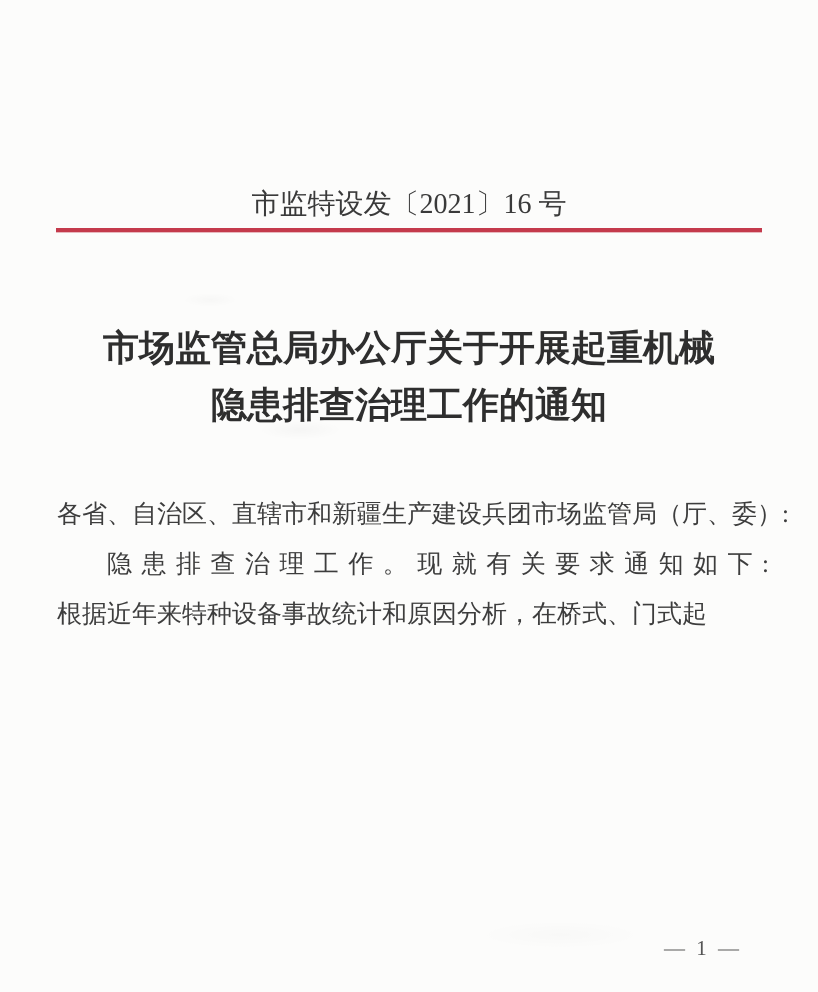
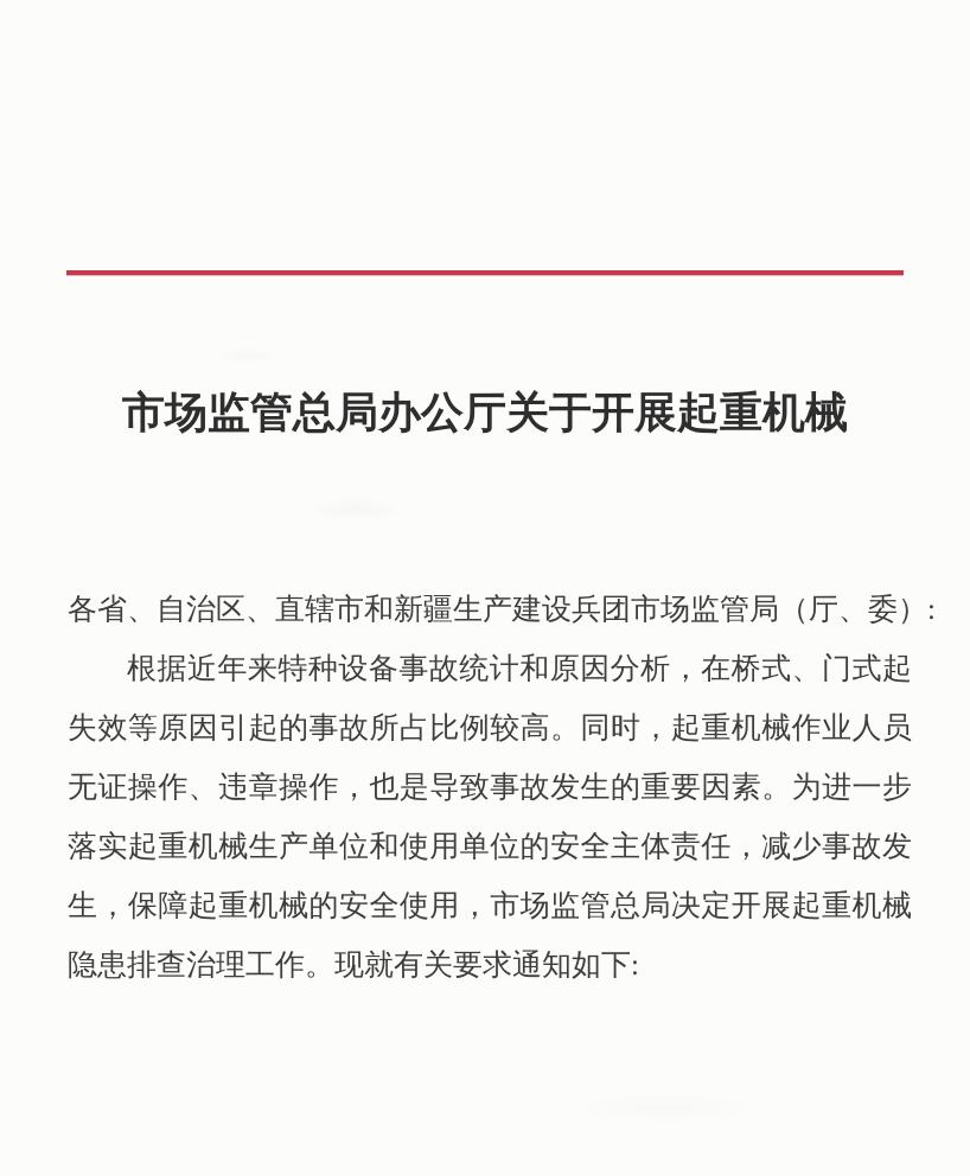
- 市监特设发〔2021〕16 号
  市场监管总局办公厅关于开展起重机械
- 隐患排查治理工作的通知
  各省、自治区、直辖市和新疆生产建设兵团市场监管局（厅、委）:
- 隐患排查治理工作。现就有关要求通知如下:
+ 根据近年来特种设备事故统计和原因分析，在桥式、门式起
+ 失效等原因引起的事故所占比例较高。同时，起重机械作业人员
+ 无证操作、违章操作，也是导致事故发生的重要因素。为进一步
+ 落实起重机械生产单位和使用单位的安全主体责任，减少事故发
+ 生，保障起重机械的安全使用，市场监管总局决定开展起重机械
- 根据近年来特种设备事故统计和原因分析，在桥式、门式起
+ 隐患排查治理工作。现就有关要求通知如下:
- — 1 —
